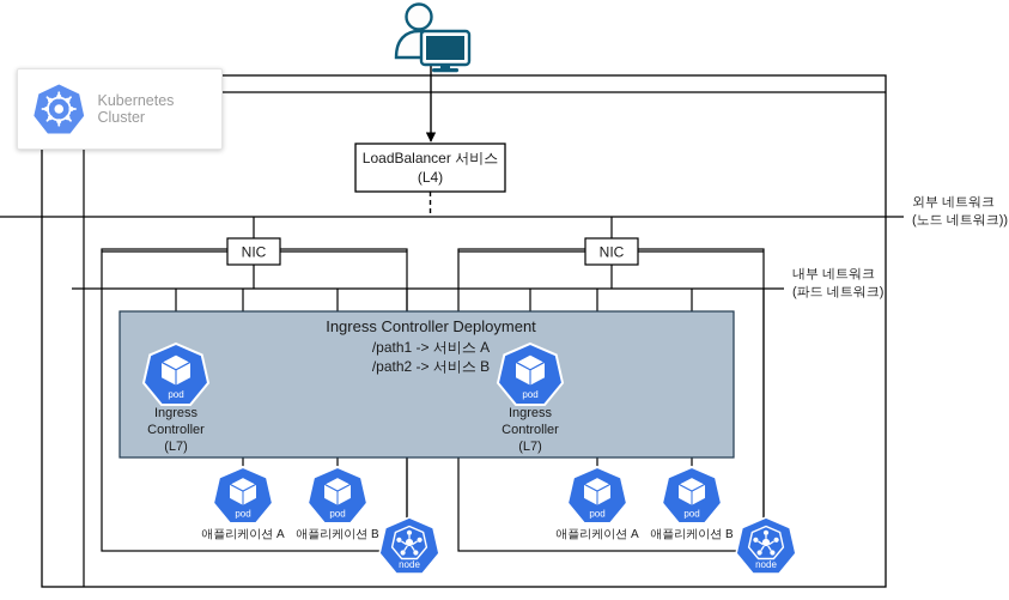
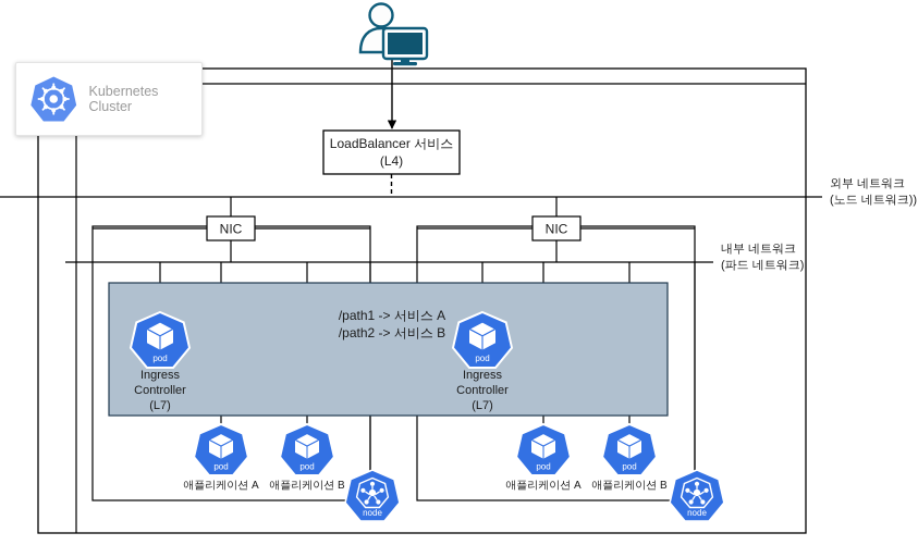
  외부 네트워크
  (노드 네트워크))
  내부 네트워크
  (파드 네트워크)
  LoadBalancer 서비스
  (L4)
  NIC
  NIC
- Ingress Controller Deployment
  /path1 -> 서비스 A
  /path2 -> 서비스 B
  pod
  Ingress
  Controller
  (L7)
  pod
  Ingress
  Controller
  (L7)
  pod
  애플리케이션 A
  pod
  애플리케이션 B
  pod
  애플리케이션 A
  pod
  애플리케이션 B
  node
  node
  Kubernetes Cluster
